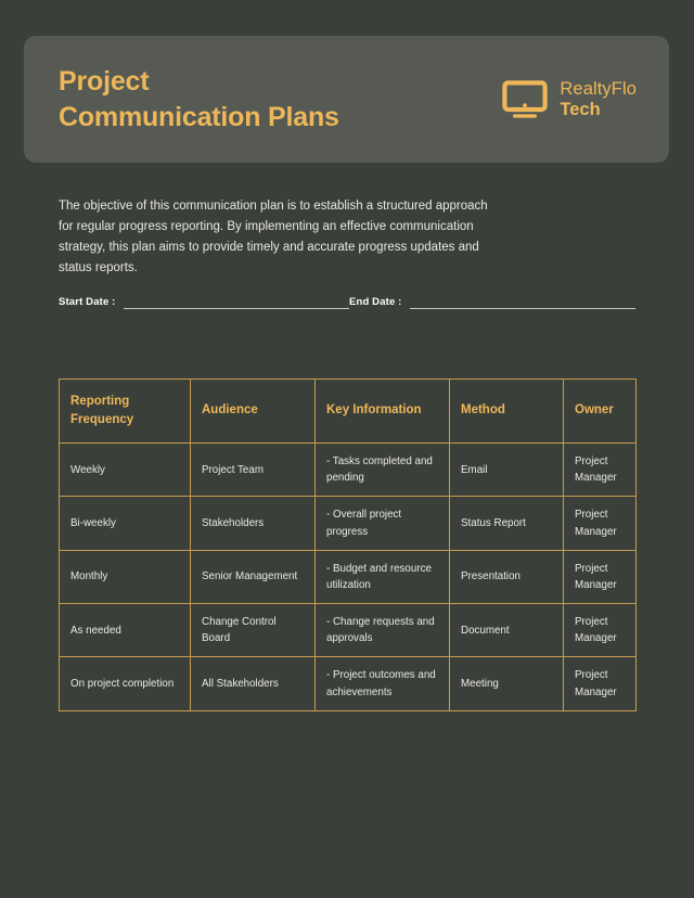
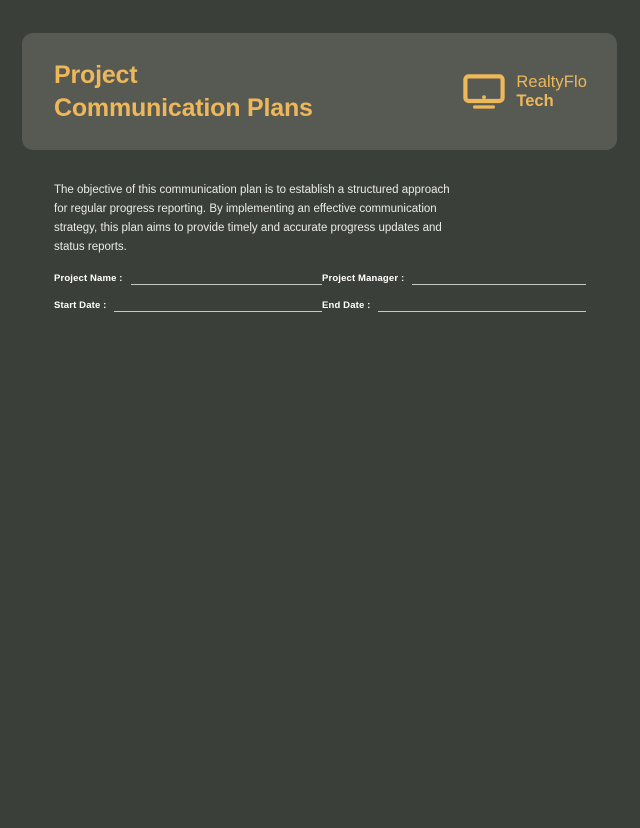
  Project
  Communication Plans
  RealtyFlo
  Tech
  The objective of this communication plan is to establish a structured approach for regular progress reporting. By implementing an effective communication strategy, this plan aims to provide timely and accurate progress updates and status reports.
+ Project Name :
+ Project Manager :
  Start Date :
  End Date :
- Reporting Frequency	Audience	Key Information	Method	Owner
- Weekly	Project Team	- Tasks completed and pending	Email	Project Manager
- Bi-weekly	Stakeholders	- Overall project progress	Status Report	Project Manager
- Monthly	Senior Management	- Budget and resource utilization	Presentation	Project Manager
- As needed	Change Control Board	- Change requests and approvals	Document	Project Manager
- On project completion	All Stakeholders	- Project outcomes and achievements	Meeting	Project Manager
